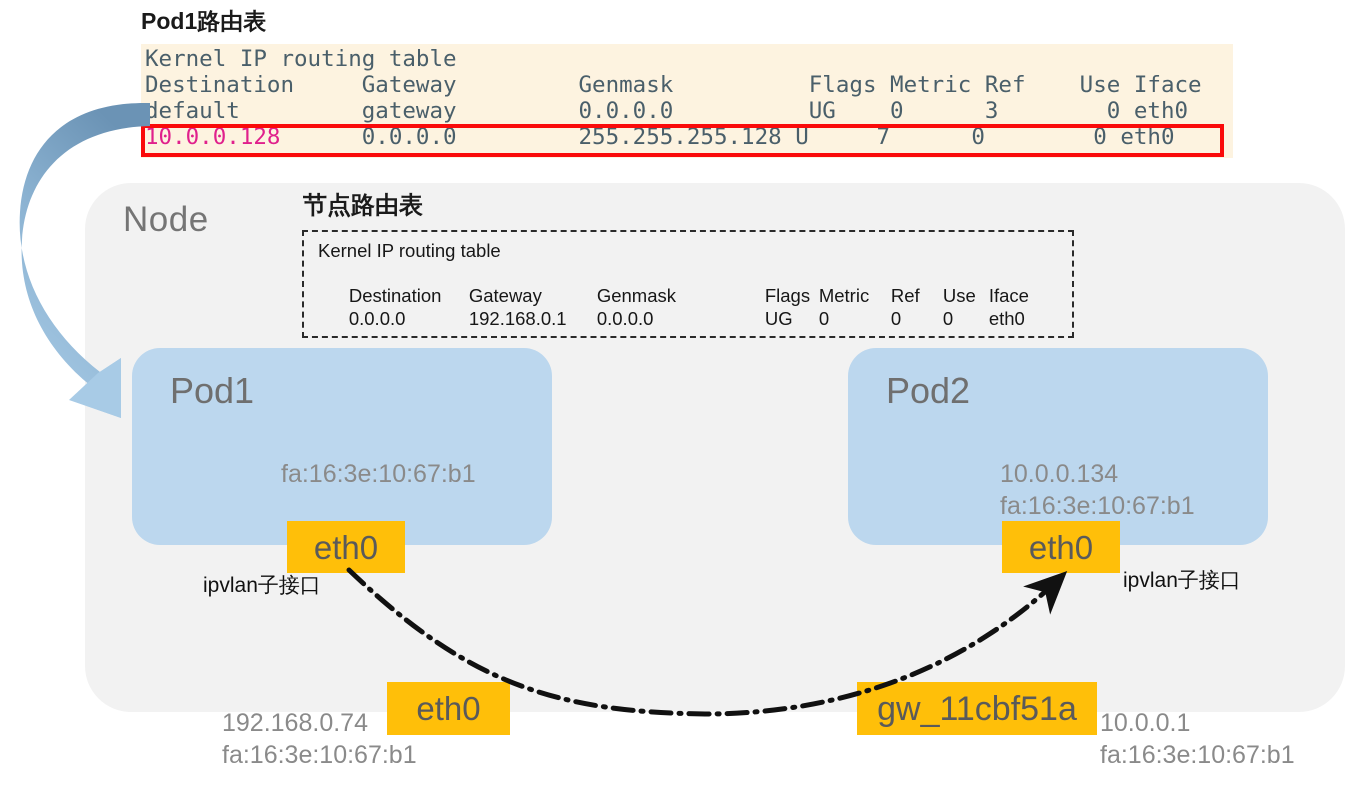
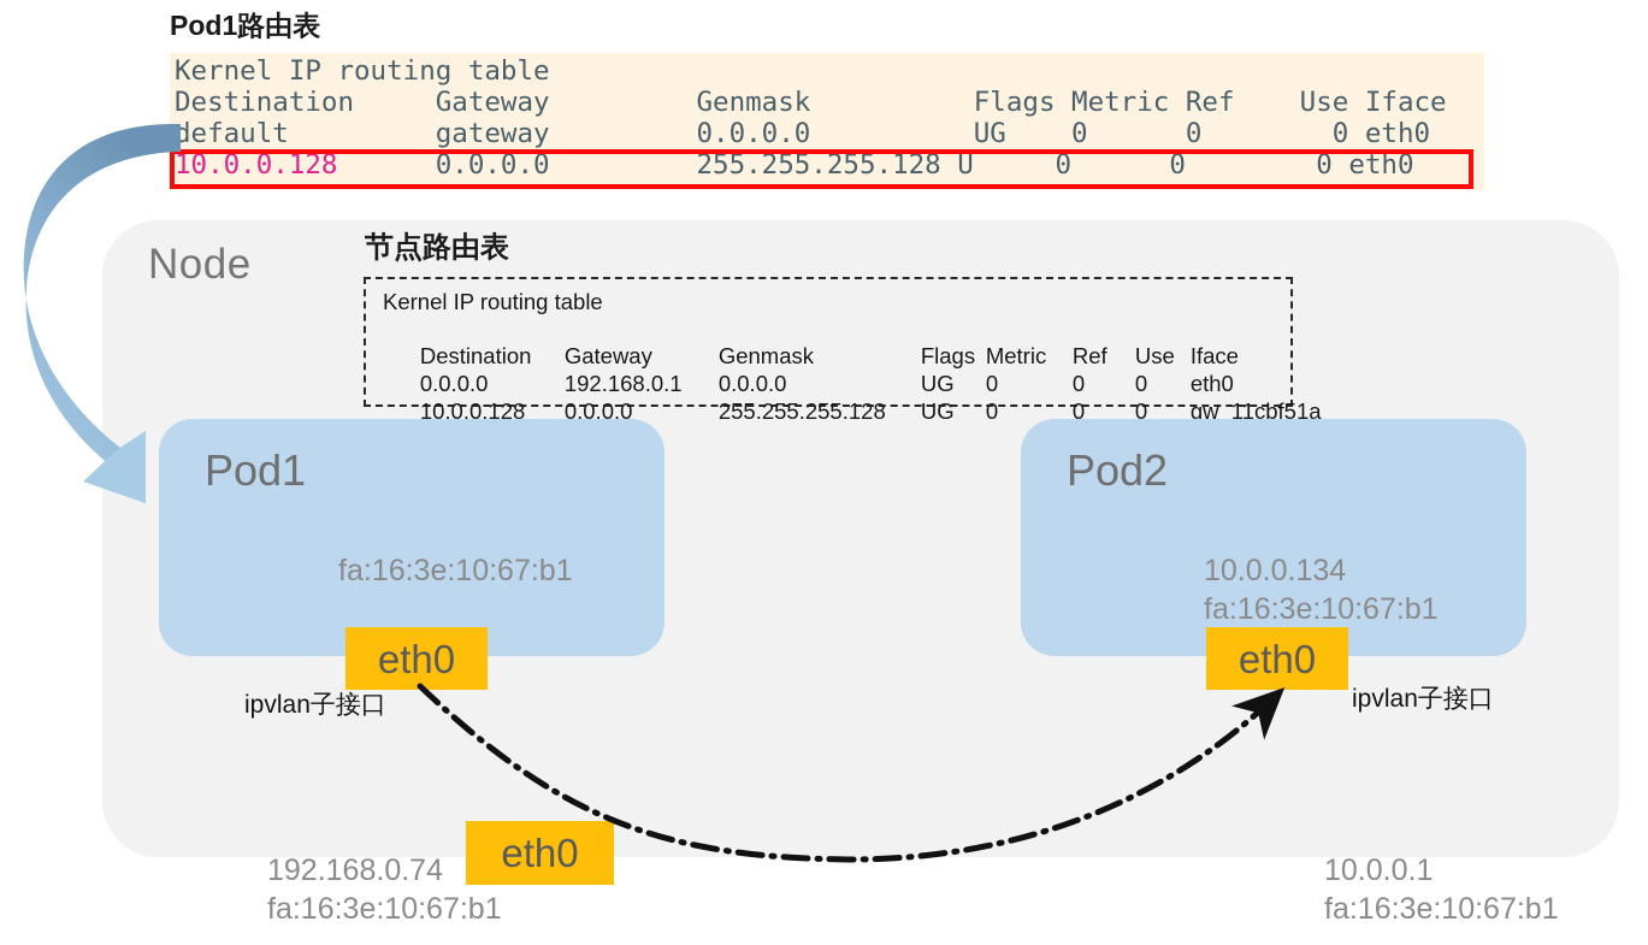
  Node
  Pod1路由表
  Kernel IP routing table
  Destination Gateway Genmask Flags Metric Ref Use Iface
- default gateway 0.0.0.0 UG 0 3 0 eth0
+ default gateway 0.0.0.0 UG 0 0 0 eth0
- 10.0.0.128 0.0.0.0 255.255.255.128 U 7 0 0 eth0
+ 10.0.0.128 0.0.0.0 255.255.255.128 U 0 0 0 eth0
  节点路由表
  Kernel IP routing table
  Destination Gateway Genmask Flags Metric Ref Use Iface
  0.0.0.0 192.168.0.1 0.0.0.0 UG 0 0 0 eth0
+ 10.0.0.128 0.0.0.0 255.255.255.128 UG 0 0 0 gw_11cbf51a
  Pod1
  fa:16:3e:10:67:b1
  eth0
  ipvlan子接口
  Pod2
  10.0.0.134
  fa:16:3e:10:67:b1
  eth0
  ipvlan子接口
  eth0
  192.168.0.74
  fa:16:3e:10:67:b1
- gw_11cbf51a
  10.0.0.1
  fa:16:3e:10:67:b1
